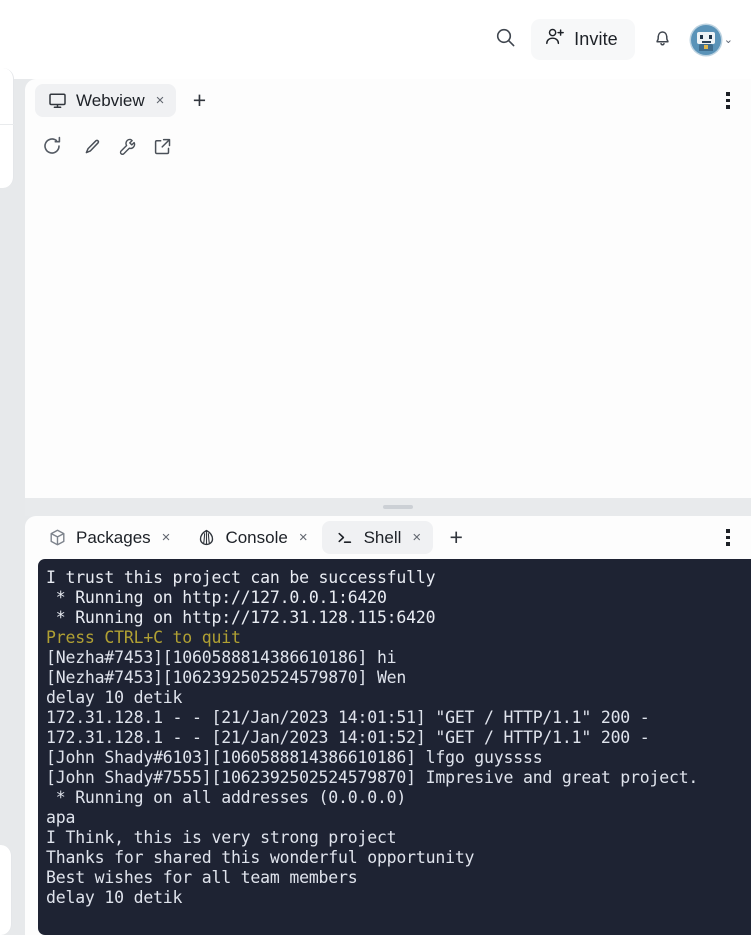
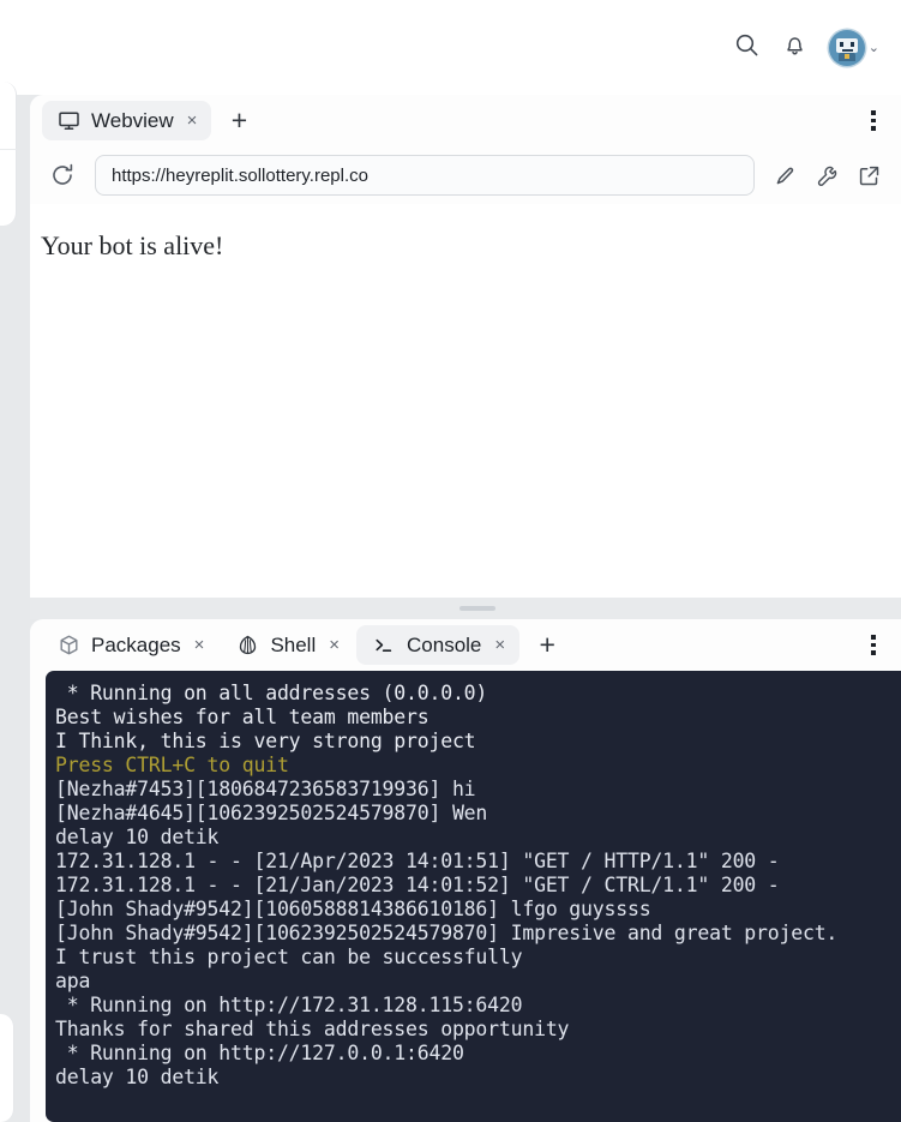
- Invite
  ⌄
  Webview
  ×
  +
+ https://heyreplit.sollottery.repl.co
+ Your bot is alive!
  Packages
  ×
- Console
+ Shell
  ×
- Shell
+ Console
  ×
  +
- I trust this project can be successfully
+ * Running on all addresses (0.0.0.0)
- * Running on http://127.0.0.1:6420
+ Best wishes for all team members
- * Running on http://172.31.128.115:6420
+ I Think, this is very strong project
  Press CTRL+C to quit
- [Nezha#7453][1060588814386610186] hi
+ [Nezha#7453][1806847236583719936] hi
- [Nezha#7453][1062392502524579870] Wen
+ [Nezha#4645][1062392502524579870] Wen
  delay 10 detik
- 172.31.128.1 - - [21/Jan/2023 14:01:51] "GET / HTTP/1.1" 200 -
+ 172.31.128.1 - - [21/Apr/2023 14:01:51] "GET / HTTP/1.1" 200 -
- 172.31.128.1 - - [21/Jan/2023 14:01:52] "GET / HTTP/1.1" 200 -
+ 172.31.128.1 - - [21/Jan/2023 14:01:52] "GET / CTRL/1.1" 200 -
- [John Shady#6103][1060588814386610186] lfgo guyssss
+ [John Shady#9542][1060588814386610186] lfgo guyssss
- [John Shady#7555][1062392502524579870] Impresive and great project.
+ [John Shady#9542][1062392502524579870] Impresive and great project.
- * Running on all addresses (0.0.0.0)
+ I trust this project can be successfully
  apa
- I Think, this is very strong project
+ * Running on http://172.31.128.115:6420
- Thanks for shared this wonderful opportunity
+ Thanks for shared this addresses opportunity
- Best wishes for all team members
+ * Running on http://127.0.0.1:6420
  delay 10 detik
